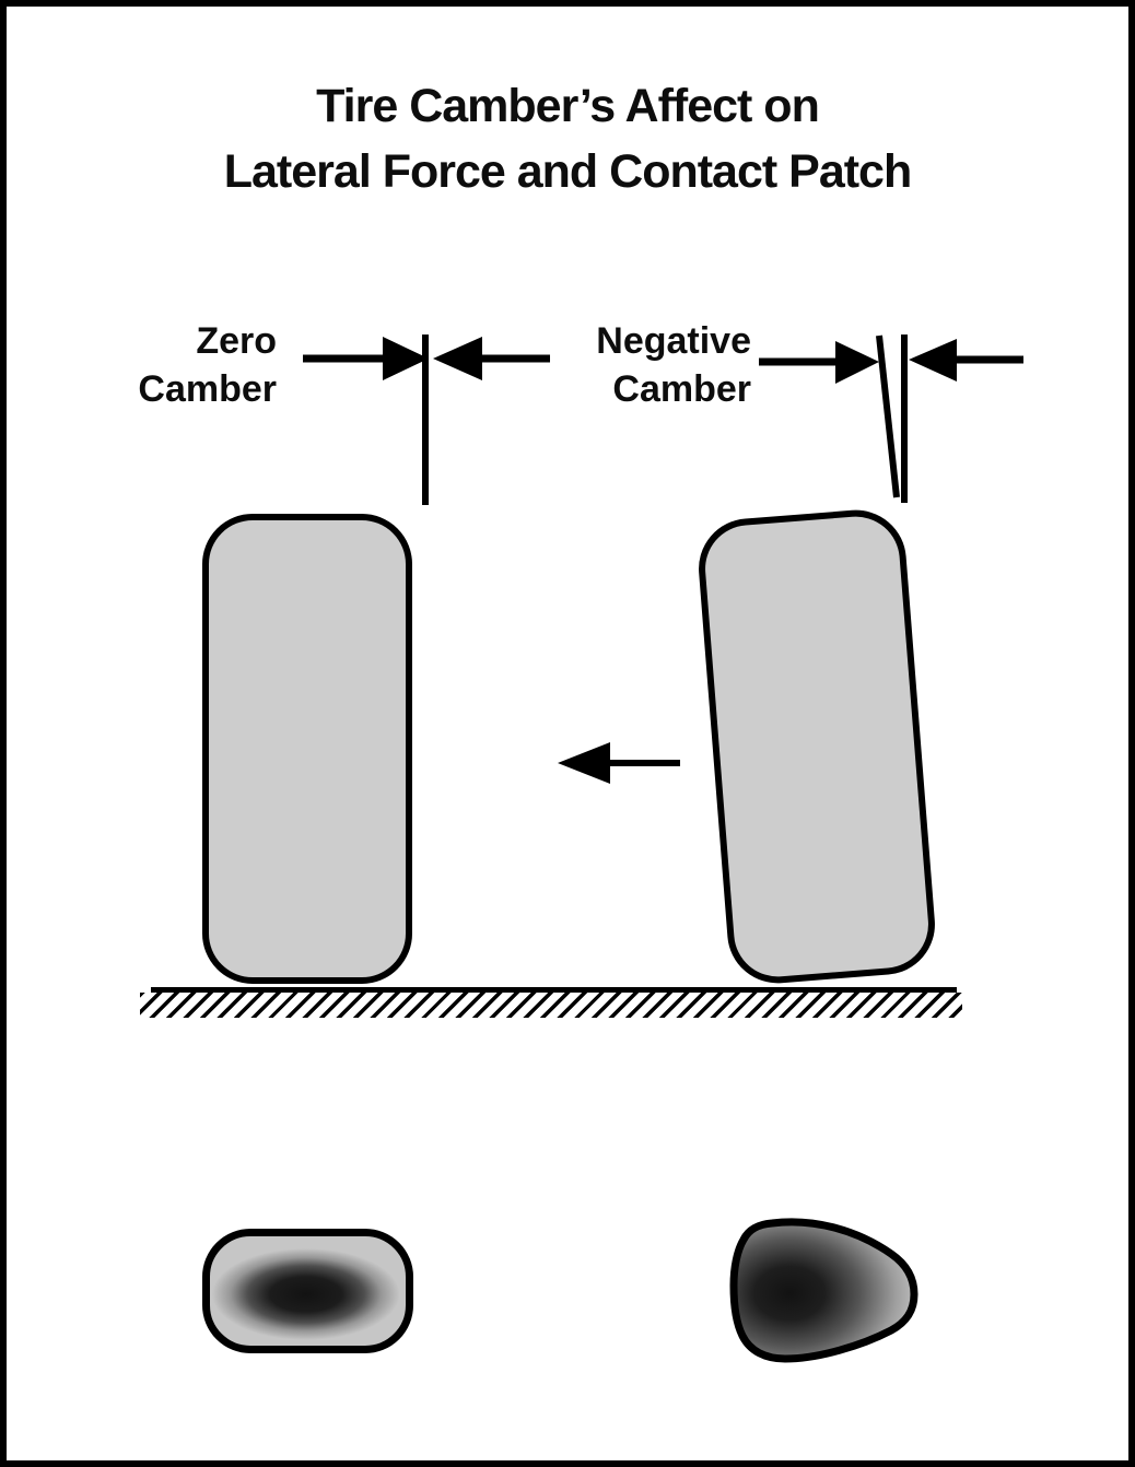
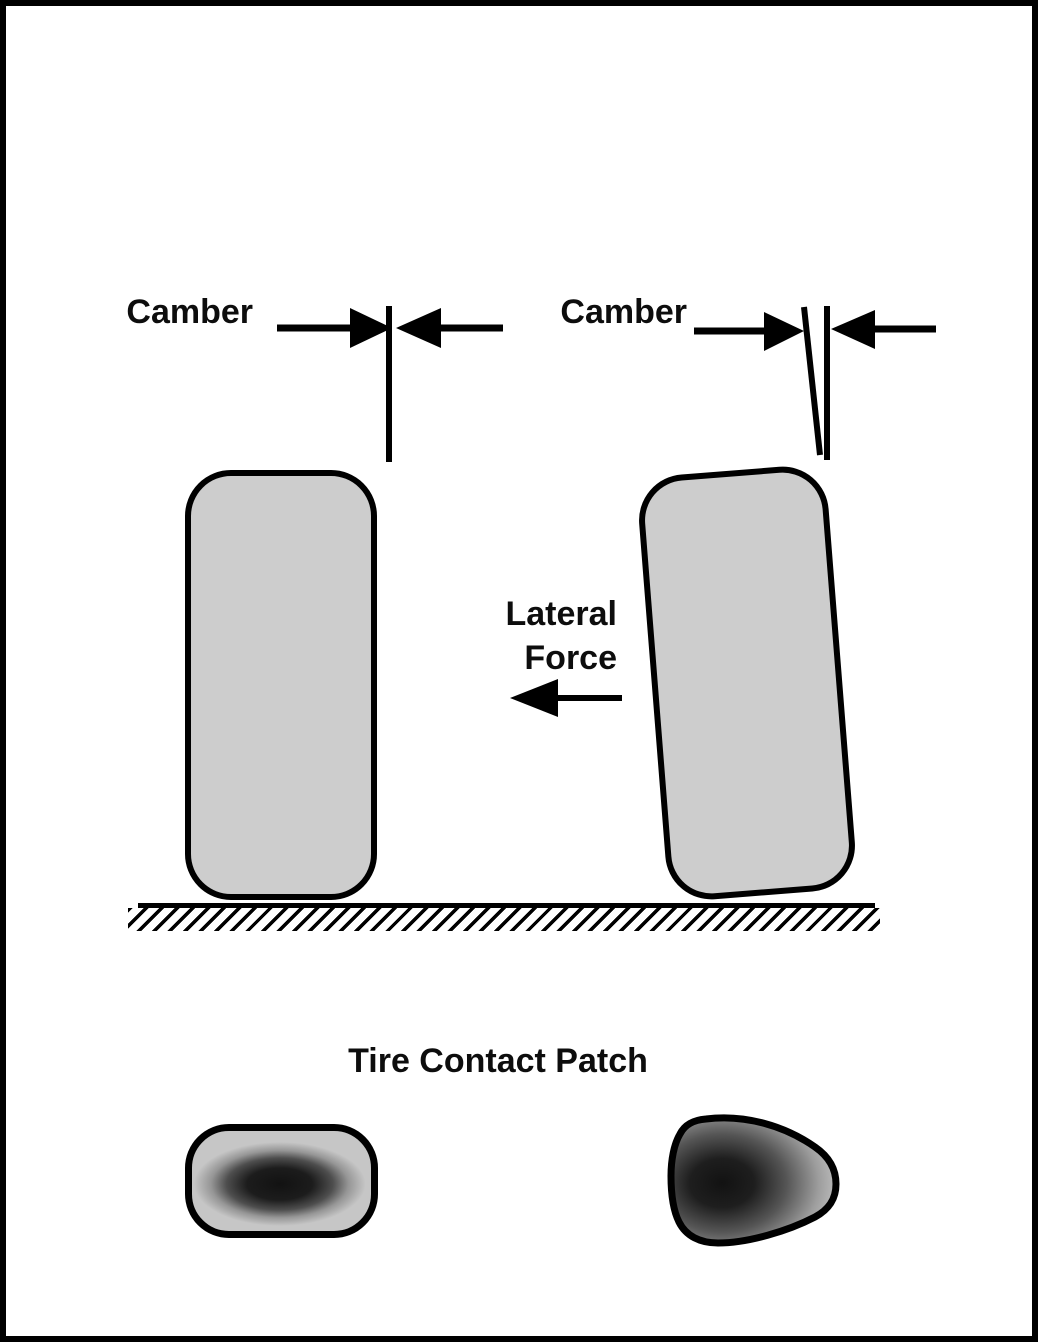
- Tire Camber’s Affect on
- Lateral Force and Contact Patch
- Zero
  Camber
- Negative
  Camber
+ Lateral
+ Force
+ Tire Contact Patch
